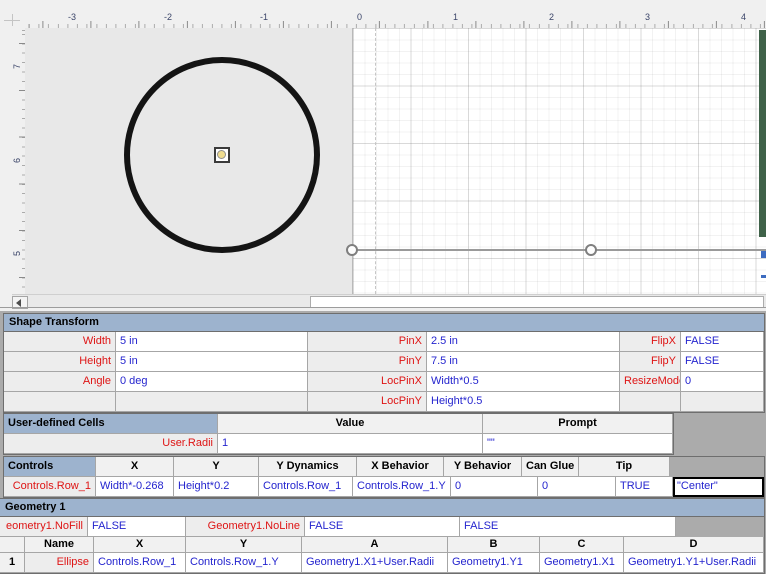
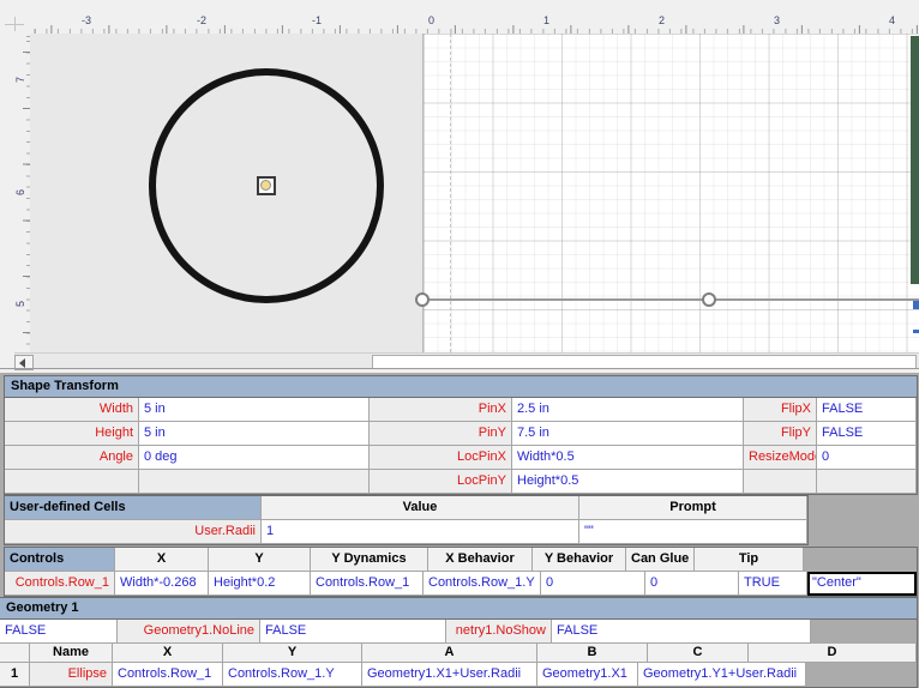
  -3
  -2
  -1
  0
  1
  2
  3
  4
  Shape Transform
  Width
  5 in
  PinX
  2.5 in
  FlipX
  FALSE
  Height
  5 in
  PinY
  7.5 in
  FlipY
  FALSE
  Angle
  0 deg
  LocPinX
  Width*0.5
  ResizeMod
  0
  LocPinY
  Height*0.5
  User-defined Cells
  Value
  Prompt
  User.Radii
  1
  ""
  Controls
  X
  Y
  Y Dynamics
  X Behavior
  Y Behavior
  Can Glue
  Tip
  Controls.Row_1
  Width*-0.268
  Height*0.2
  Controls.Row_1
  Controls.Row_1.Y
  0
  0
  TRUE
  "Center"
  Geometry 1
- eometry1.NoFill
  FALSE
  Geometry1.NoLine
  FALSE
+ netry1.NoShow
  FALSE
  Name
  X
  Y
  A
  B
  C
  D
  1
  Ellipse
  Controls.Row_1
  Controls.Row_1.Y
  Geometry1.X1+User.Radii
- Geometry1.Y1
  Geometry1.X1
  Geometry1.Y1+User.Radii
